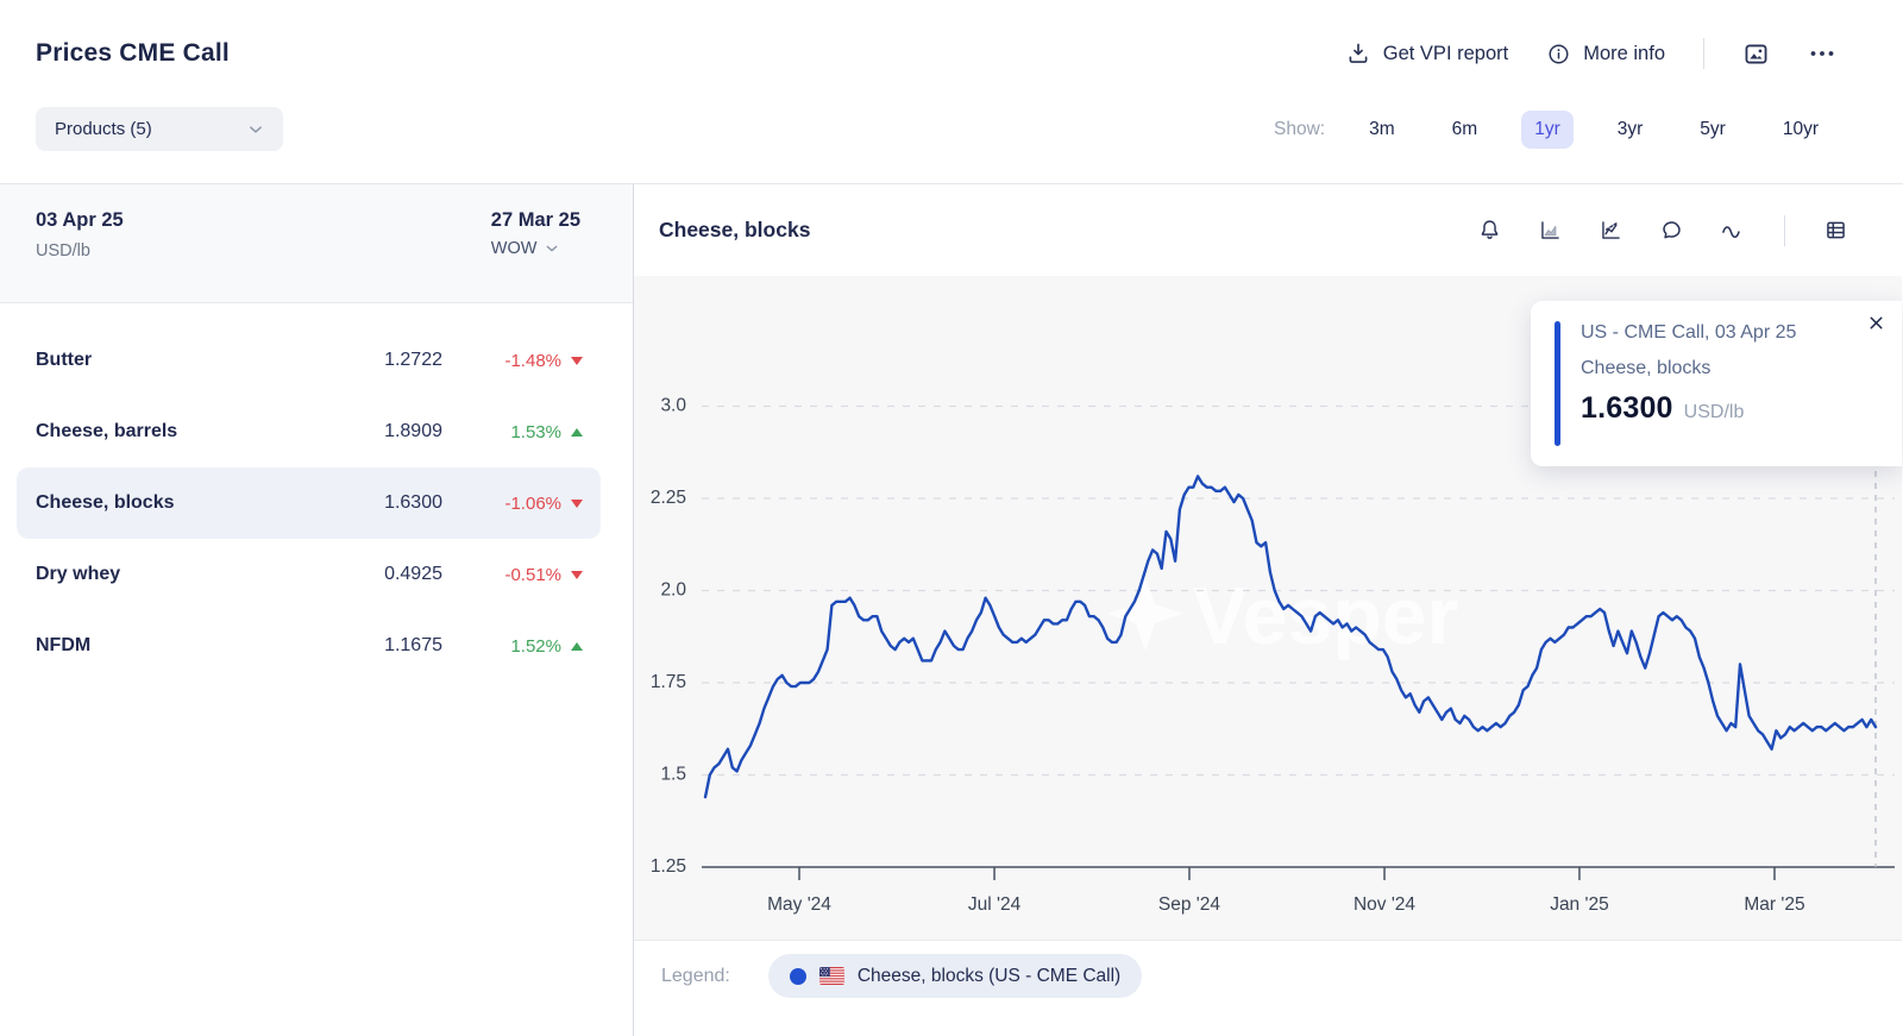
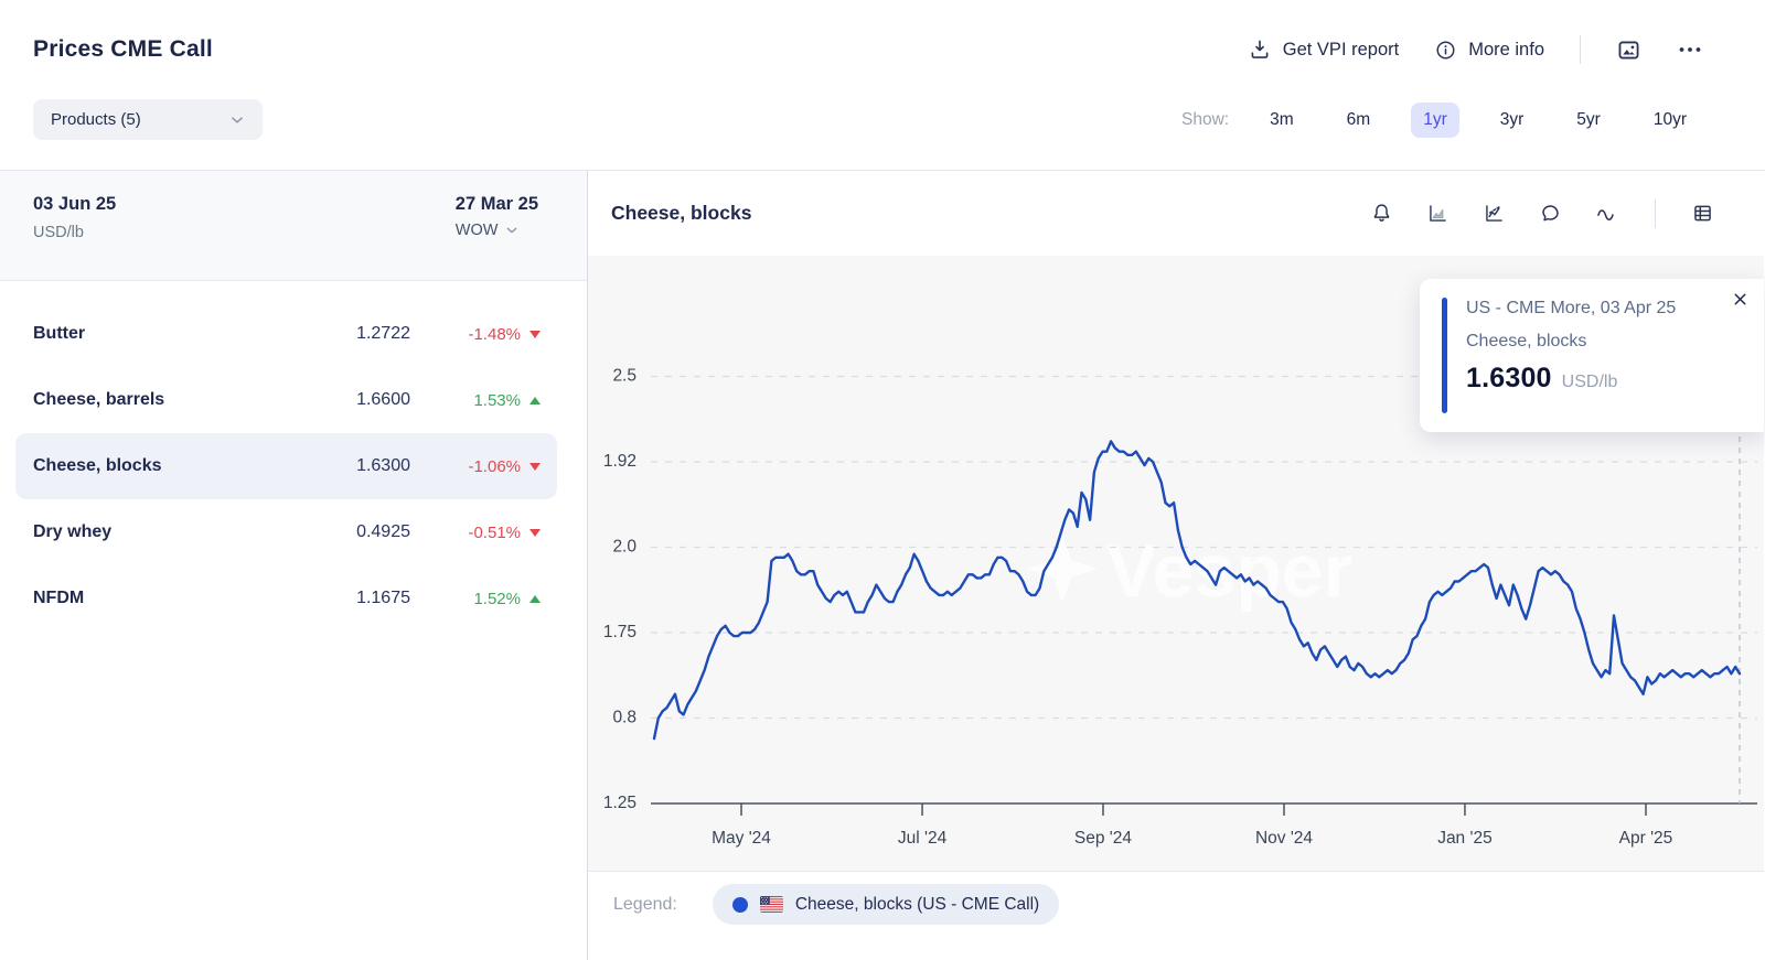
  Prices CME Call
  Get VPI report
  More info
  Products (5)
  Show:
  3m
  6m
  1yr
  3yr
  5yr
  10yr
- 03 Apr 25
+ 03 Jun 25
  USD/lb
  27 Mar 25
  WOW
  Butter
  1.2722
  -1.48%
  Cheese, barrels
- 1.8909
+ 1.6600
  1.53%
  Cheese, blocks
  1.6300
  -1.06%
  Dry whey
  0.4925
  -0.51%
  NFDM
  1.1675
  1.52%
  Cheese, blocks
  Vesper
- 3.0
+ 2.5
- 2.25
+ 1.92
  2.0
  1.75
- 1.5
+ 0.8
  1.25
  May '24
  Jul '24
  Sep '24
  Nov '24
  Jan '25
- Mar '25
+ Apr '25
- US - CME Call, 03 Apr 25
+ US - CME More, 03 Apr 25
  Cheese, blocks
  1.6300
  USD/lb
  Legend:
  Cheese, blocks (US - CME Call)
